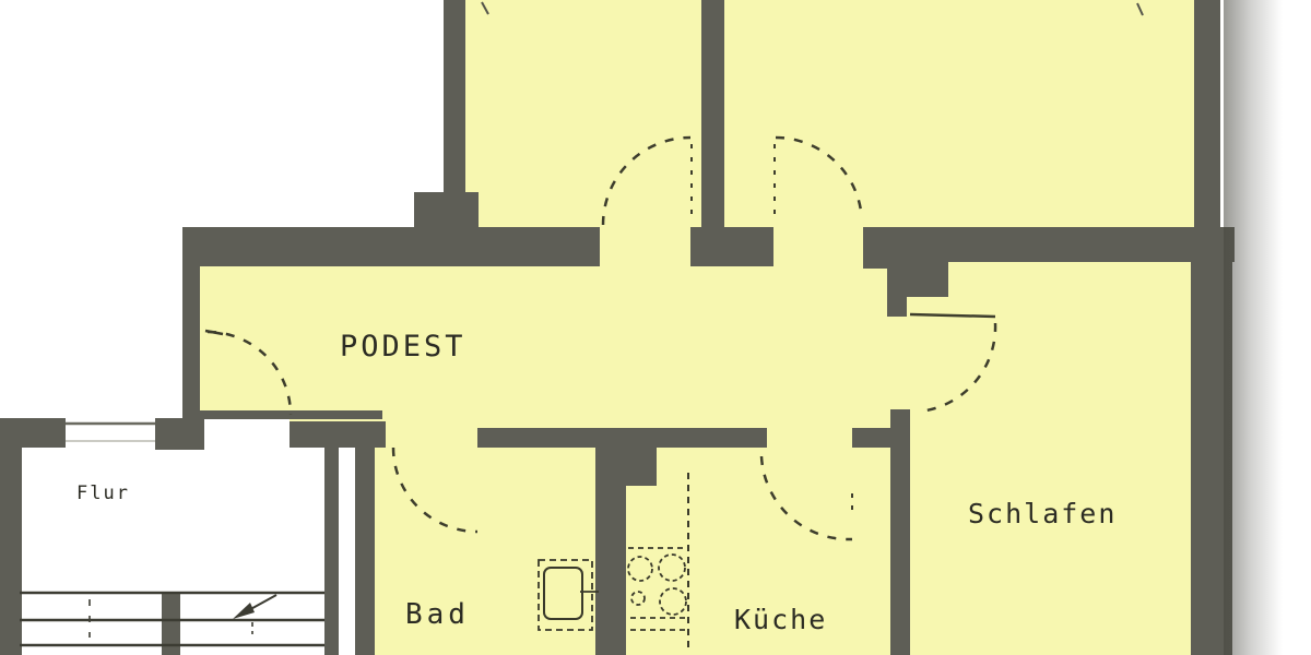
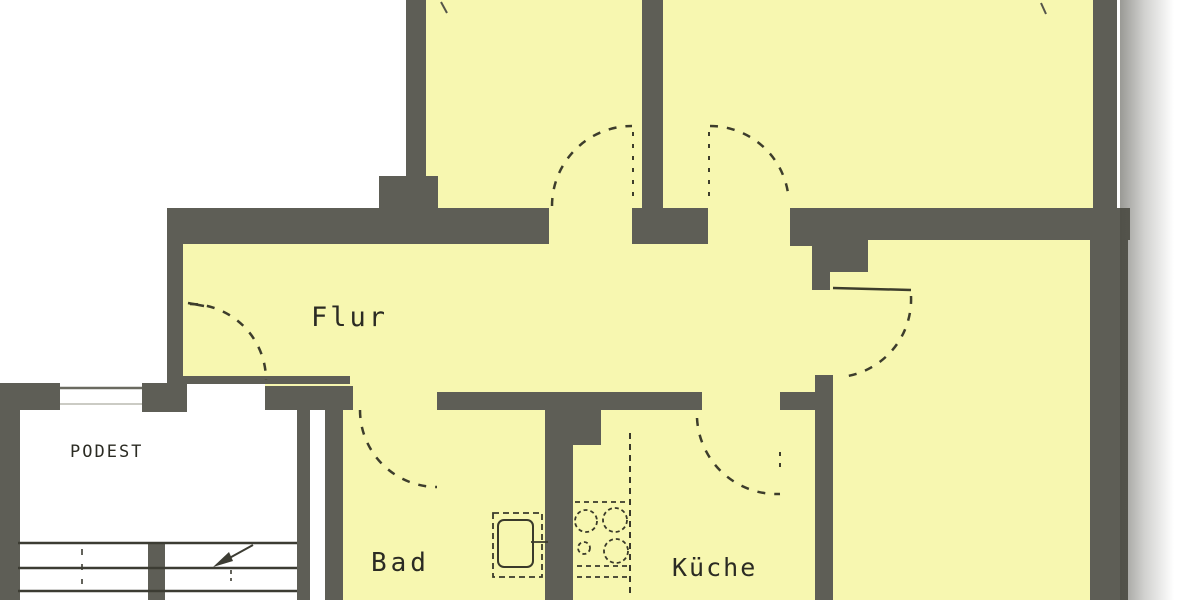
- PODEST
+ Flur
- Schlafen
  Küche
  Bad
- Flur
+ PODEST
